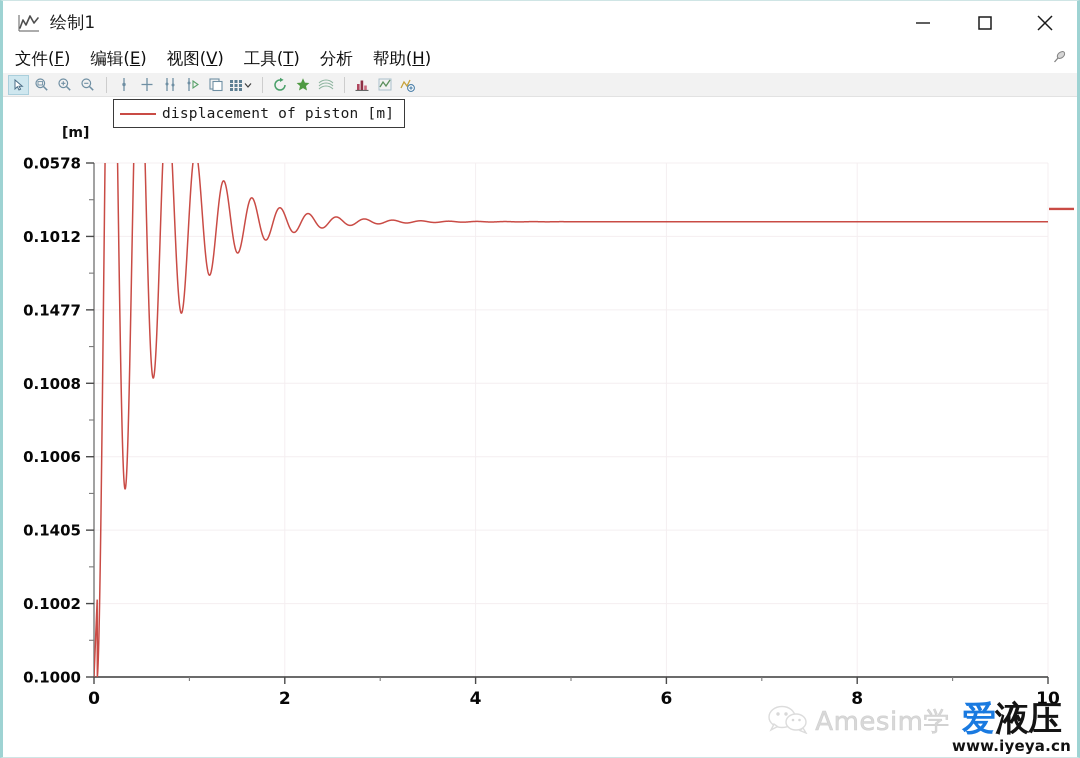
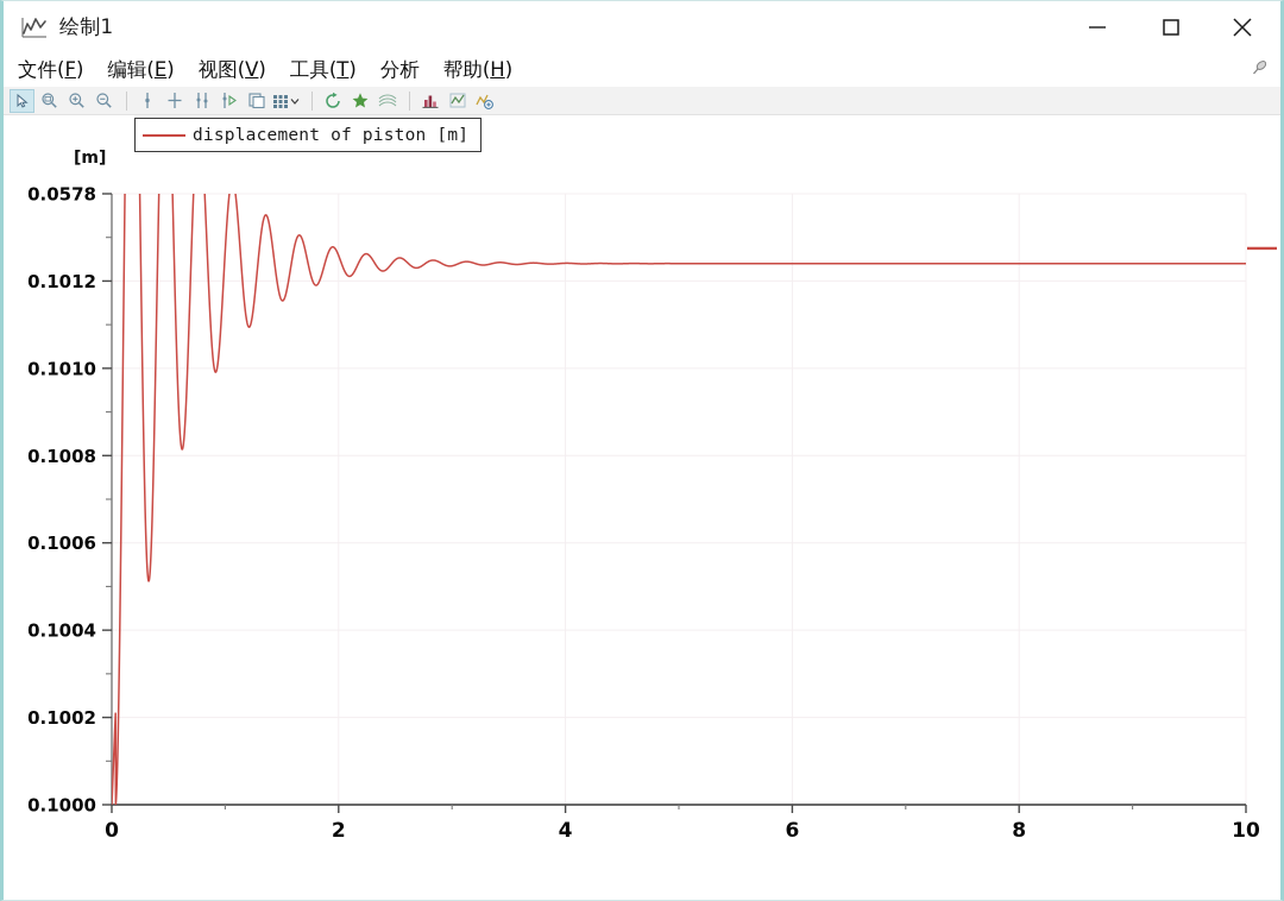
  绘制1
  文件(F)
  编辑(E)
  视图(V)
  工具(T)
  分析
  帮助(H)
  displacement of piston [m]
  [m]
  0.1000
  0.1002
- 0.1405
+ 0.1004
  0.1006
  0.1008
- 0.1477
+ 0.1010
  0.1012
  0.0578
  0
  2
  4
  6
  8
  10
- Amesim学
- 爱液压
- www.iyeya.cn
